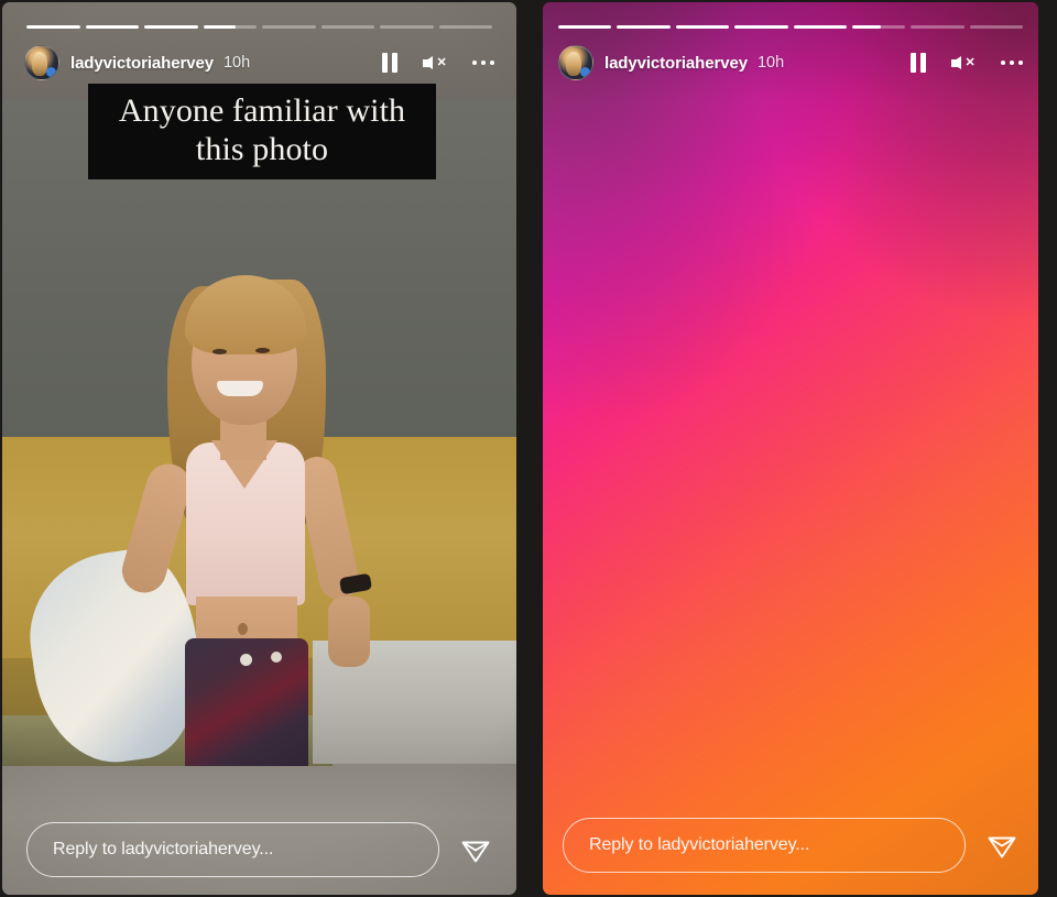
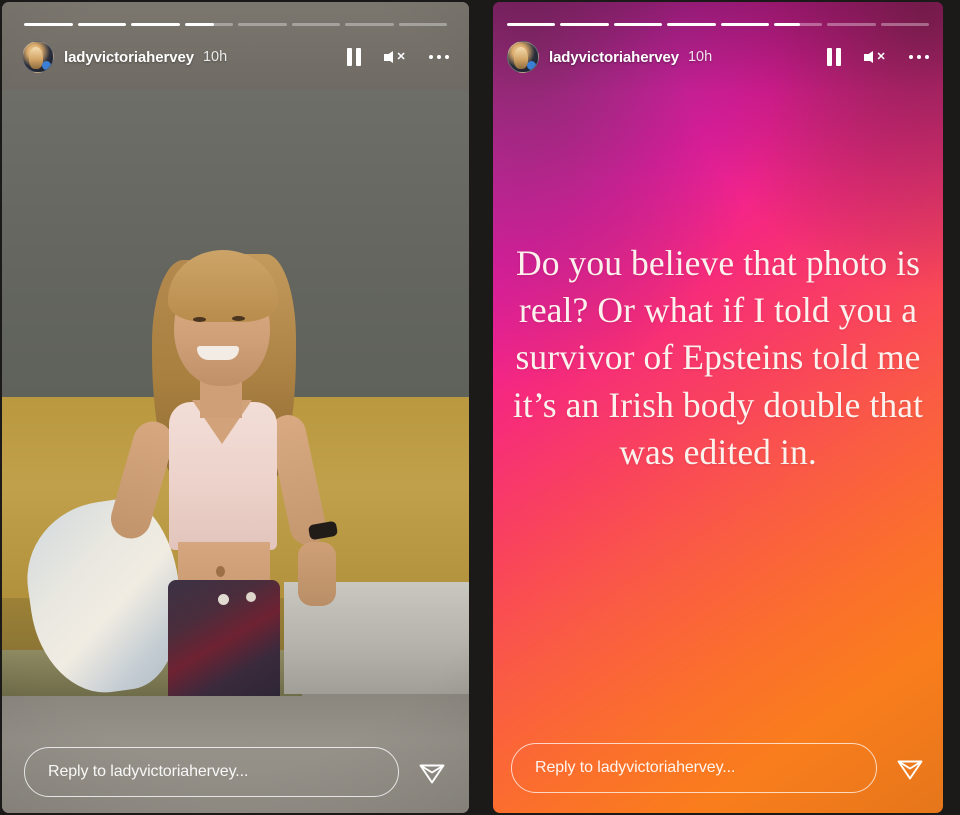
  ladyvictoriahervey
  10h
  ✕
- Anyone familiar with this photo
  Reply to ladyvictoriahervey...
  ladyvictoriahervey
  10h
  ✕
+ Do you believe that photo is real? Or what if I told you a survivor of Epsteins told me it’s an Irish body double that was edited in.
  Reply to ladyvictoriahervey...
